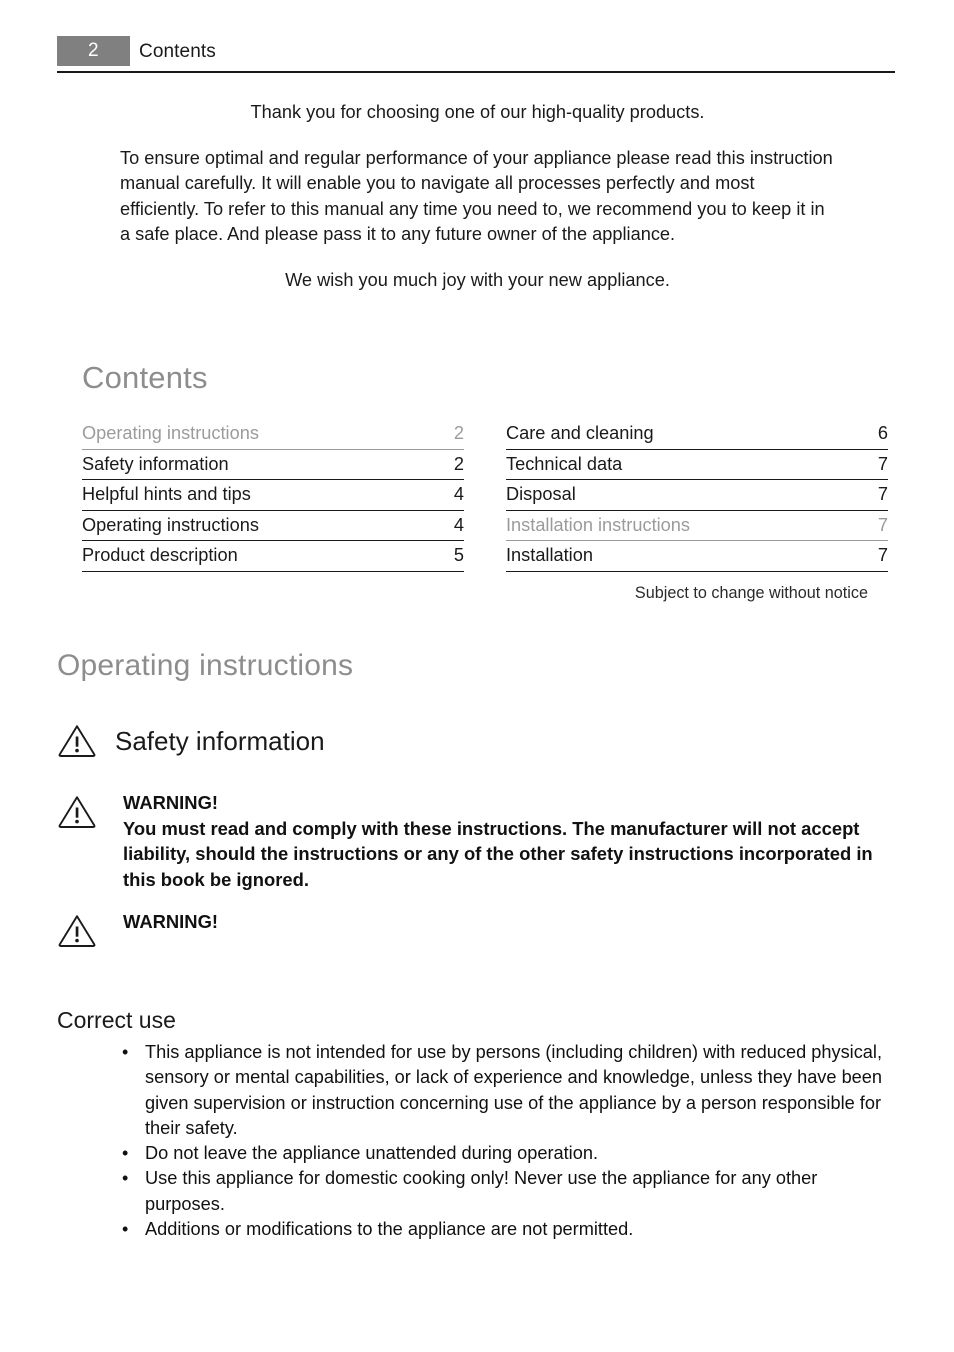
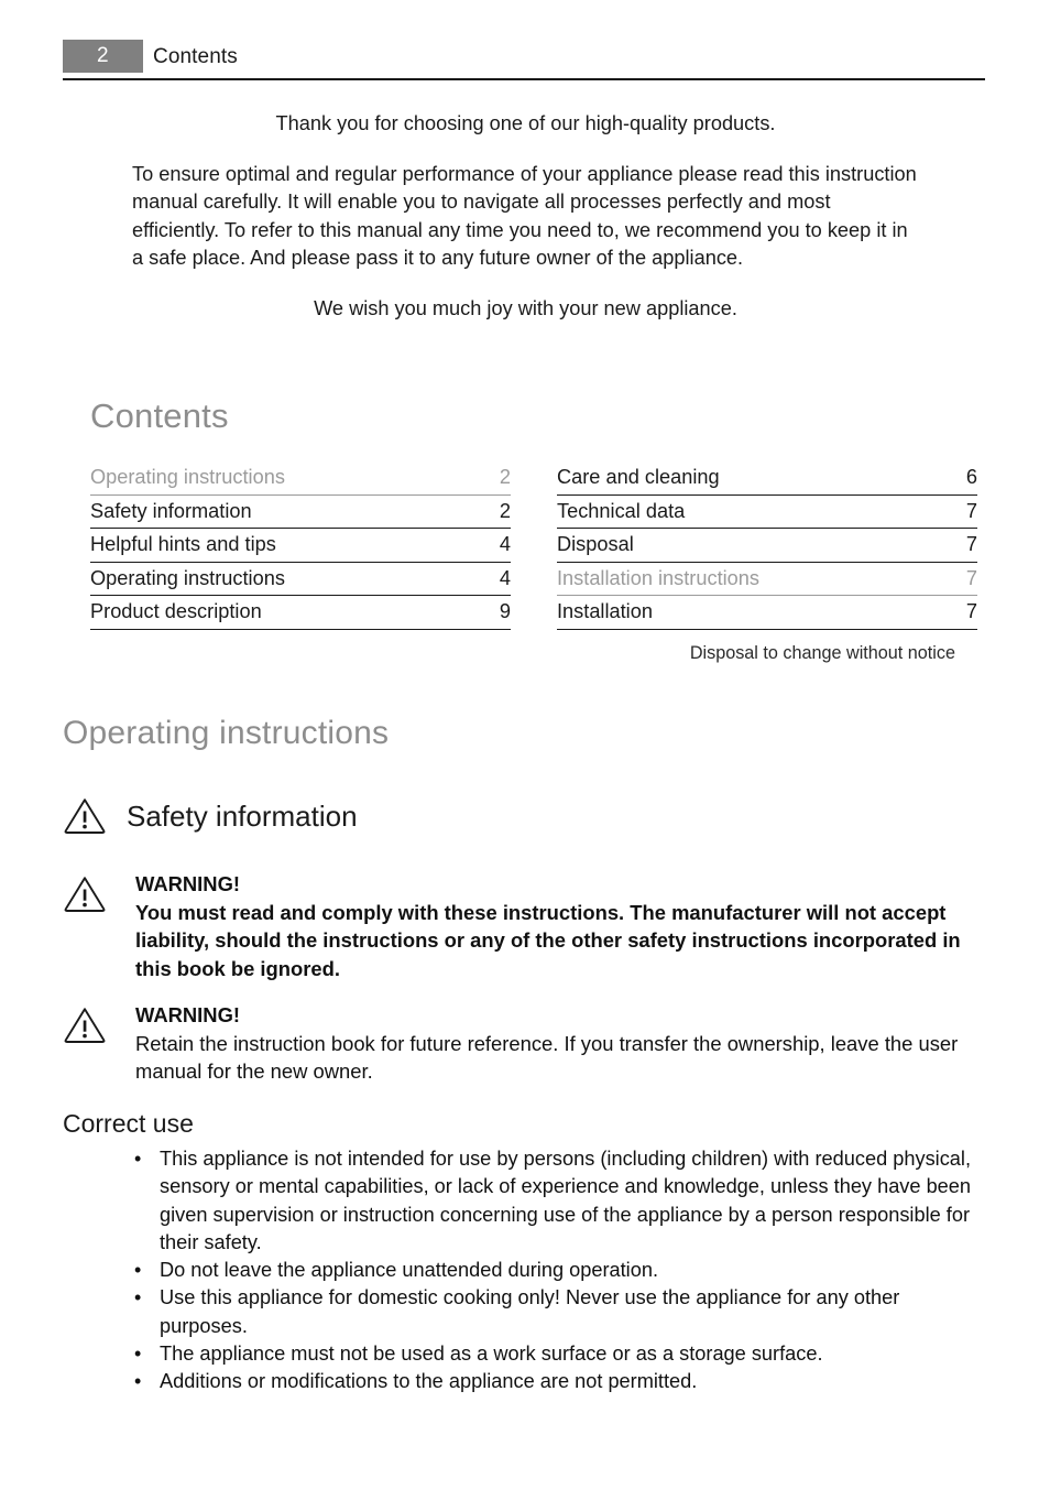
  2
  Contents
  Thank you for choosing one of our high-quality products.
  To ensure optimal and regular performance of your appliance please read this instruction manual carefully. It will enable you to navigate all processes perfectly and most efficiently. To refer to this manual any time you need to, we recommend you to keep it in a safe place. And please pass it to any future owner of the appliance.
  We wish you much joy with your new appliance.
  Contents
  Operating instructions
  2
  Safety information
  2
  Helpful hints and tips
  4
  Operating instructions
  4
  Product description
- 5
+ 9
  Care and cleaning
  6
  Technical data
  7
  Disposal
  7
  Installation instructions
  7
  Installation
  7
- Subject to change without notice
+ Disposal to change without notice
  Operating instructions
  Safety information
  WARNING!
  You must read and comply with these instructions. The manufacturer will not accept liability, should the instructions or any of the other safety instructions incorporated in this book be ignored.
  WARNING!
+ Retain the instruction book for future reference. If you transfer the ownership, leave the user manual for the new owner.
  Correct use
  This appliance is not intended for use by persons (including children) with reduced physical, sensory or mental capabilities, or lack of experience and knowledge, unless they have been given supervision or instruction concerning use of the appliance by a person responsible for their safety.
  Do not leave the appliance unattended during operation.
  Use this appliance for domestic cooking only! Never use the appliance for any other purposes.
+ The appliance must not be used as a work surface or as a storage surface.
  Additions or modifications to the appliance are not permitted.
